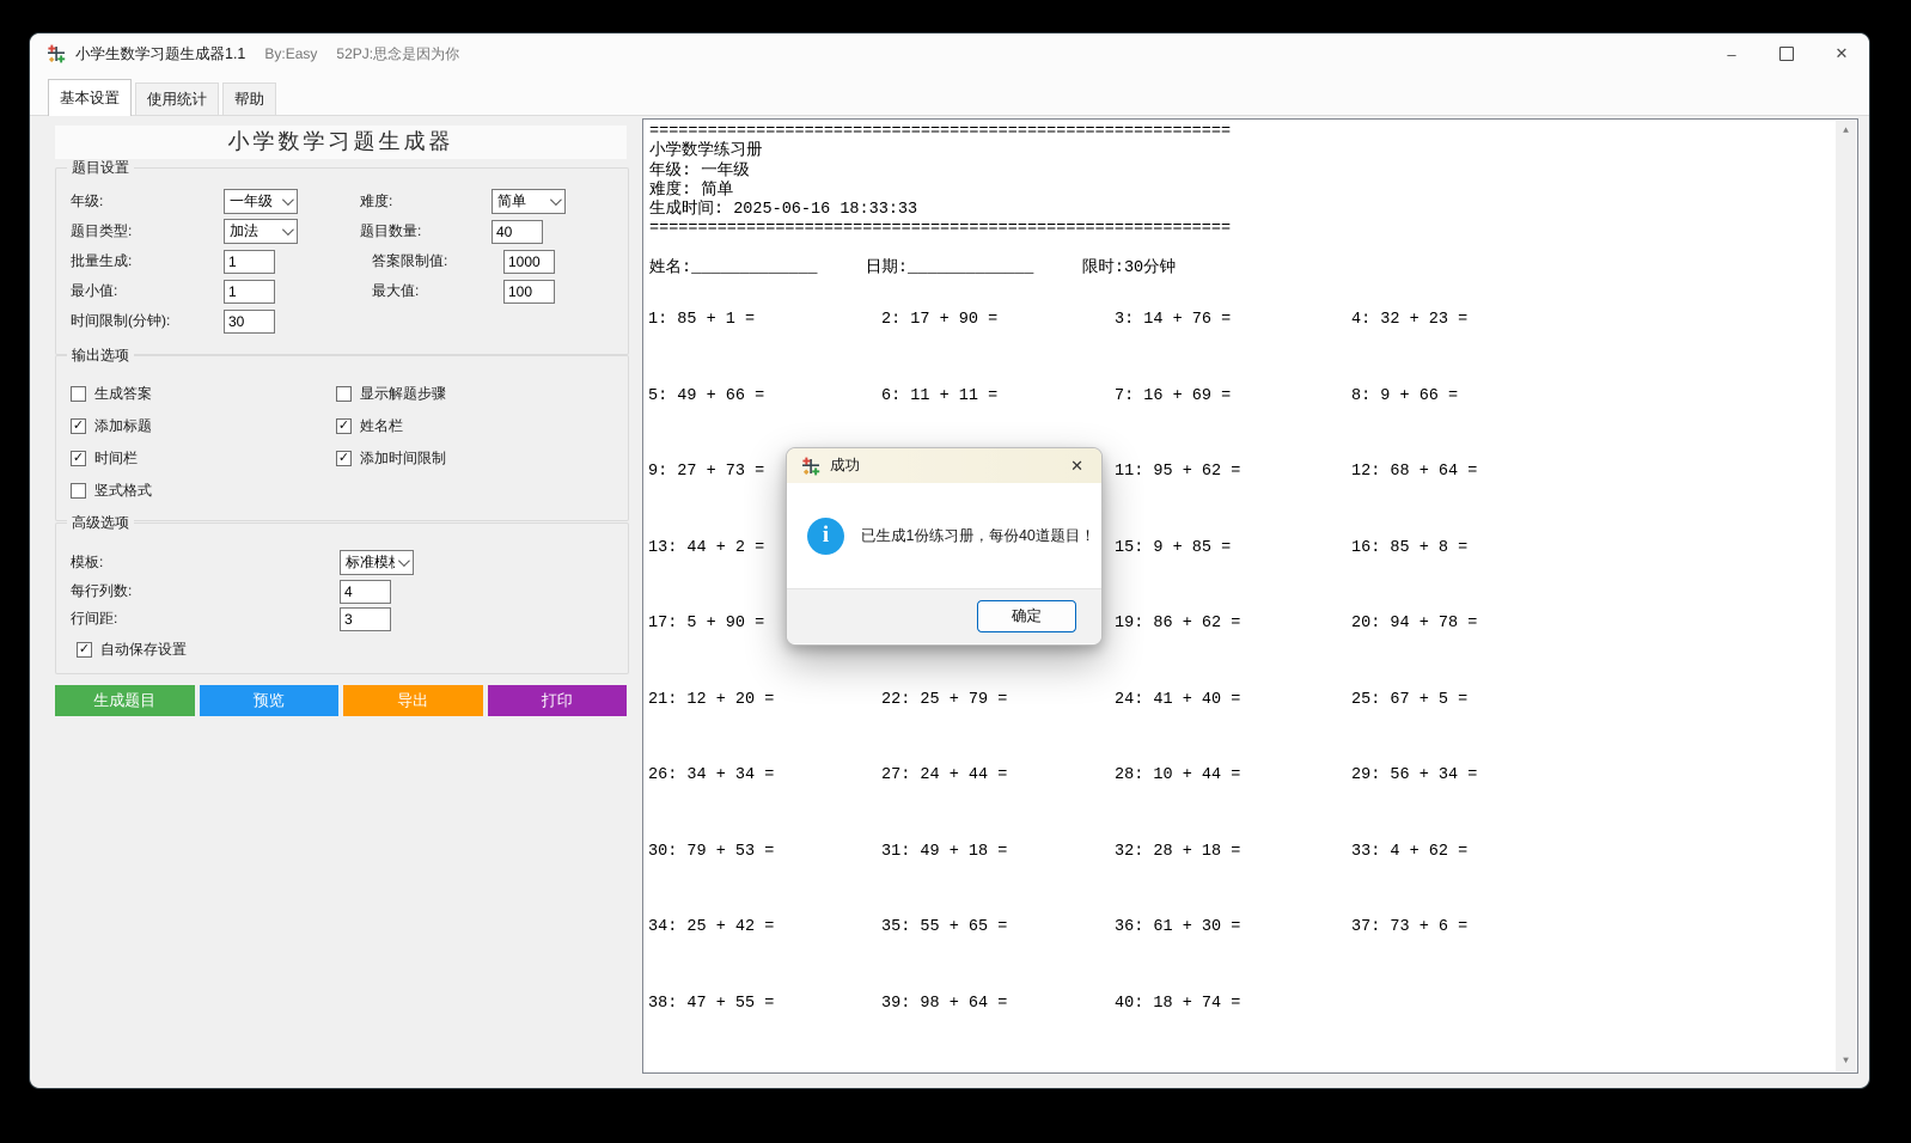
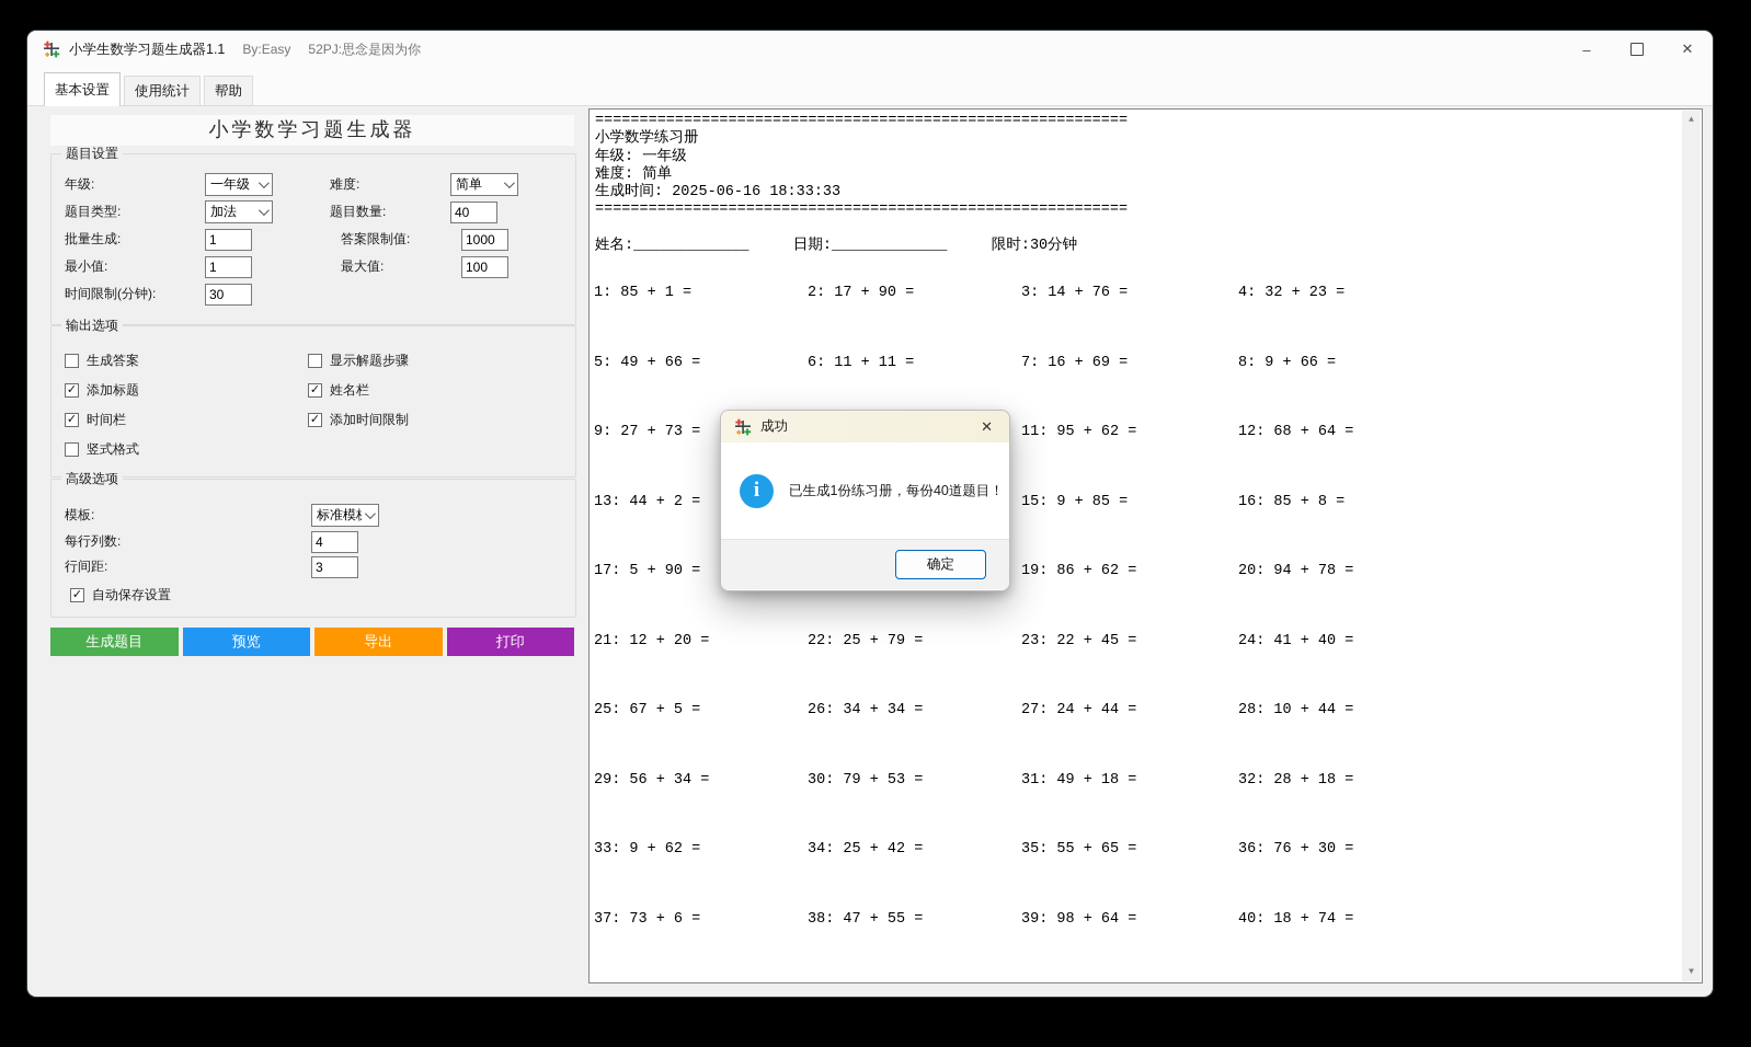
  小学生数学习题生成器1.1
  By:Easy
  52PJ:思念是因为你
  –
  ✕
  基本设置
  使用统计
  帮助
  小学数学习题生成器
  题目设置
  年级:
  一年级
  难度:
  简单
  题目类型:
  加法
  题目数量:
  40
  批量生成:
  1
  答案限制值:
  1000
  最小值:
  1
  最大值:
  100
  时间限制(分钟):
  30
  输出选项
  生成答案
  显示解题步骤
  ✓
  添加标题
  ✓
  姓名栏
  ✓
  时间栏
  ✓
  添加时间限制
  竖式格式
  高级选项
  模板:
  标准模
  每行列数:
  4
  行间距:
  3
  ✓
  自动保存设置
  生成题目
  预览
  导出
  打印
  ============================================================
  小学数学练习册
  年级: 一年级
  难度: 简单
  生成时间: 2025-06-16 18:33:33
  ============================================================
  姓名:_____________ 日期:_____________ 限时:30分钟
  1: 85 + 1 =
  2: 17 + 90 =
  3: 14 + 76 =
  4: 32 + 23 =
  5: 49 + 66 =
  6: 11 + 11 =
  7: 16 + 69 =
  8: 9 + 66 =
  9: 27 + 73 =
  11: 95 + 62 =
  12: 68 + 64 =
  13: 44 + 2 =
  15: 9 + 85 =
  16: 85 + 8 =
  17: 5 + 90 =
  19: 86 + 62 =
  20: 94 + 78 =
  21: 12 + 20 =
  22: 25 + 79 =
+ 23: 22 + 45 =
  24: 41 + 40 =
  25: 67 + 5 =
  26: 34 + 34 =
  27: 24 + 44 =
  28: 10 + 44 =
  29: 56 + 34 =
  30: 79 + 53 =
  31: 49 + 18 =
  32: 28 + 18 =
- 33: 4 + 62 =
+ 33: 9 + 62 =
  34: 25 + 42 =
  35: 55 + 65 =
- 36: 61 + 30 =
+ 36: 76 + 30 =
  37: 73 + 6 =
  38: 47 + 55 =
  39: 98 + 64 =
  40: 18 + 74 =
  ▲
  ▼
  成功
  ✕
  i
  已生成1份练习册，每份40道题目！
  确定
